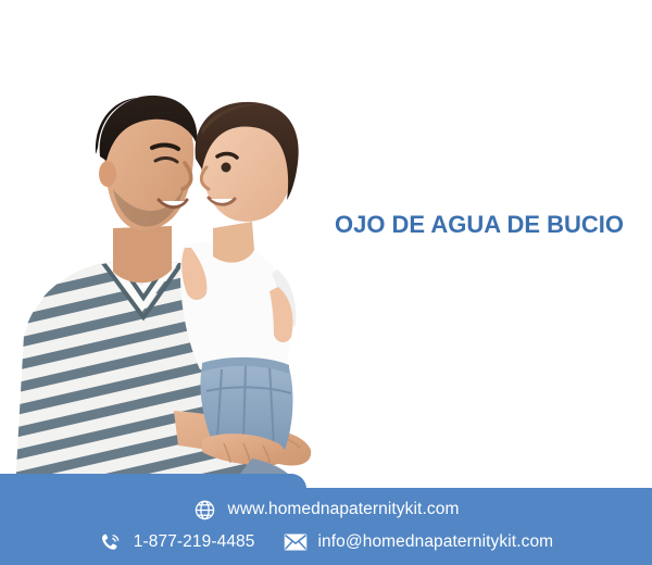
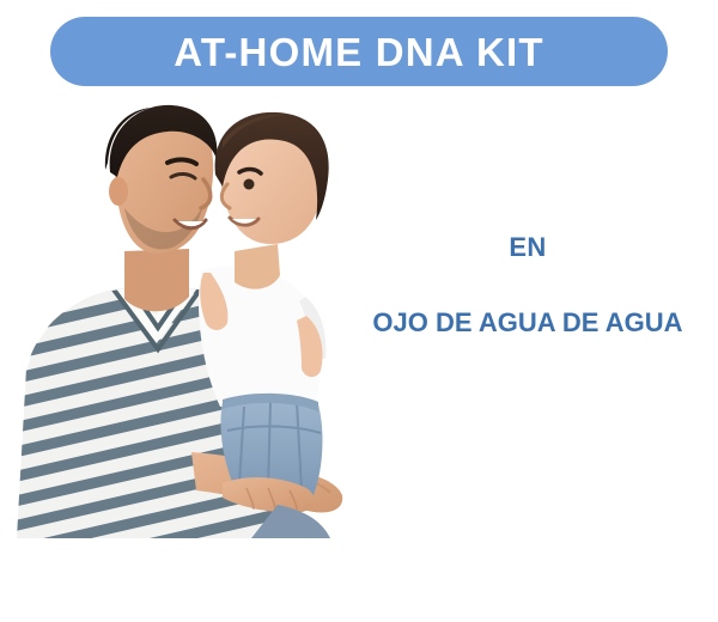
+ AT-HOME DNA KIT
+ EN
- OJO DE AGUA DE BUCIO
+ OJO DE AGUA DE AGUA
- www.homednapaternitykit.com
- 1-877-219-4485
- info@homednapaternitykit.com
